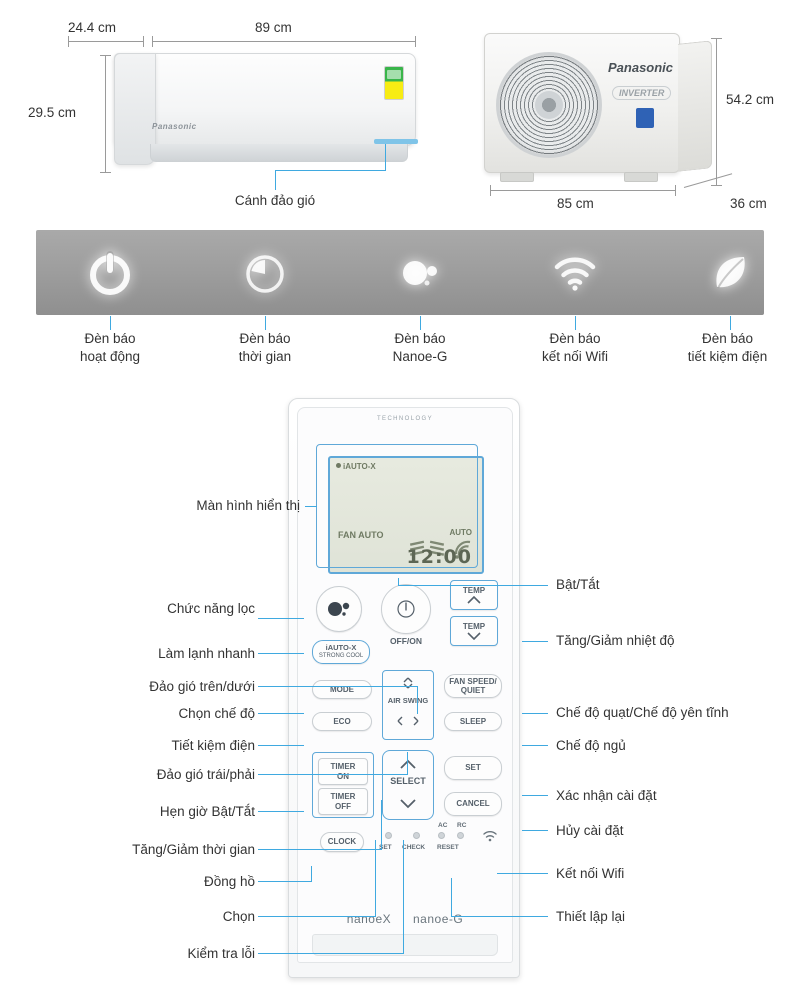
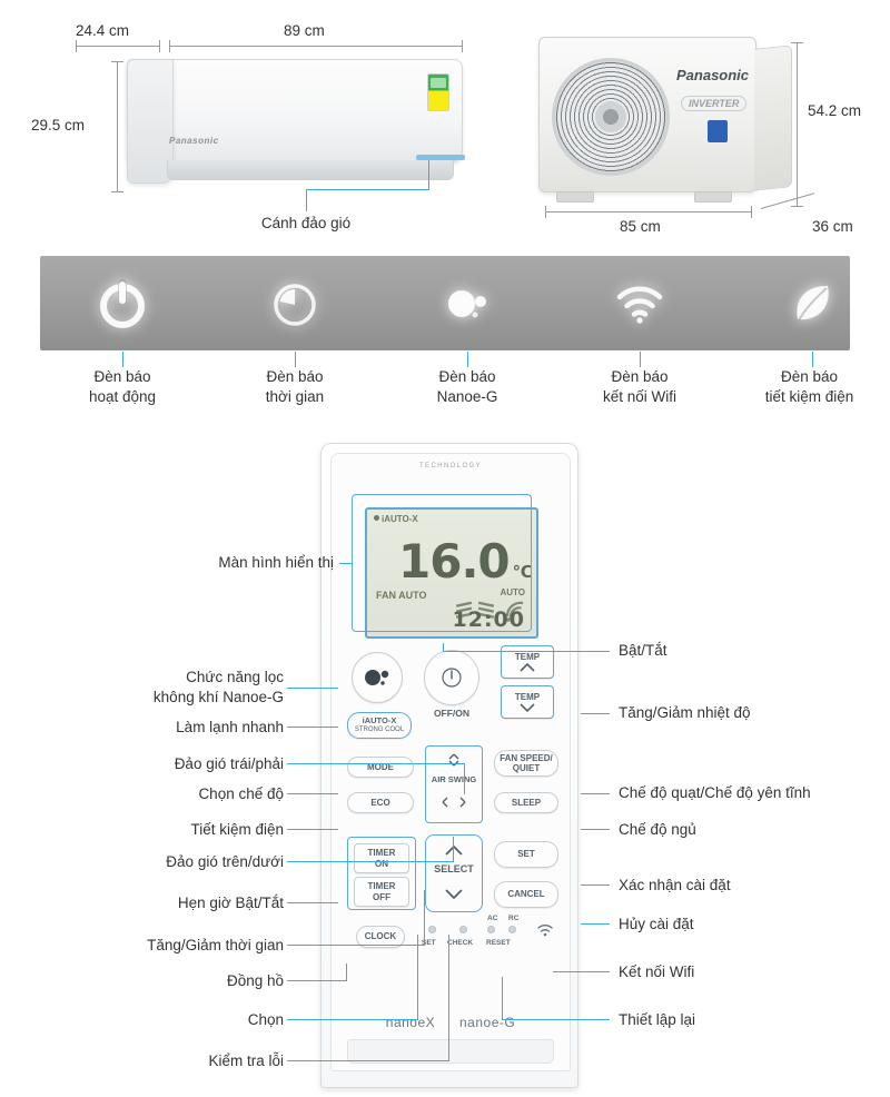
  24.4 cm
  89 cm
  29.5 cm
  Panasonic
  Cánh đảo gió
  Panasonic
  INVERTER
  54.2 cm
  85 cm
  36 cm
  Đèn báo
  hoạt động
  Đèn báo
  thời gian
  Đèn báo
  Nanoe-G
  Đèn báo
  kết nối Wifi
  Đèn báo
  tiết kiệm điện
  iAUTO-X
+ 16.0 ℃
  FAN AUTO
  AUTO
  12:00
  OFF/ON
  TEMP
  TEMP
  iAUTO-X
  MODE
  ECO
  AIR SWING
  FAN SPEED/
  QUIET
  SLEEP
  TIMER
  ON
  TIMER
  OFF
  SELECT
  SET
  CANCEL
  CLOCK
  nanoeX nanoe-G
  Màn hình hiển thị
  Chức năng lọc
+ không khí Nanoe-G
  Làm lạnh nhanh
- Đảo gió trên/dưới
+ Đảo gió trái/phải
  Chọn chế độ
  Tiết kiệm điện
- Đảo gió trái/phải
+ Đảo gió trên/dưới
  Hẹn giờ Bật/Tắt
  Tăng/Giảm thời gian
  Đồng hồ
  Chọn
  Kiểm tra lỗi
  Bật/Tắt
  Tăng/Giảm nhiệt độ
  Chế độ quạt/Chế độ yên tĩnh
  Chế độ ngủ
  Xác nhận cài đặt
  Hủy cài đặt
  Kết nối Wifi
  Thiết lập lại
